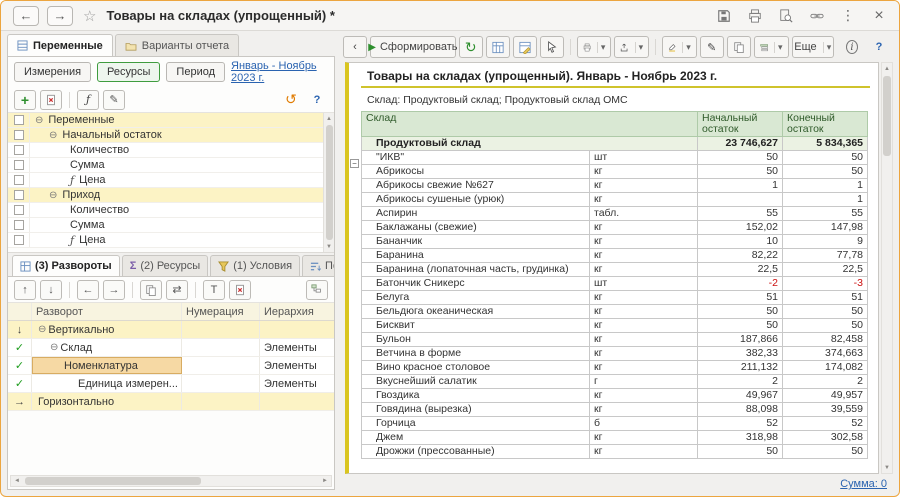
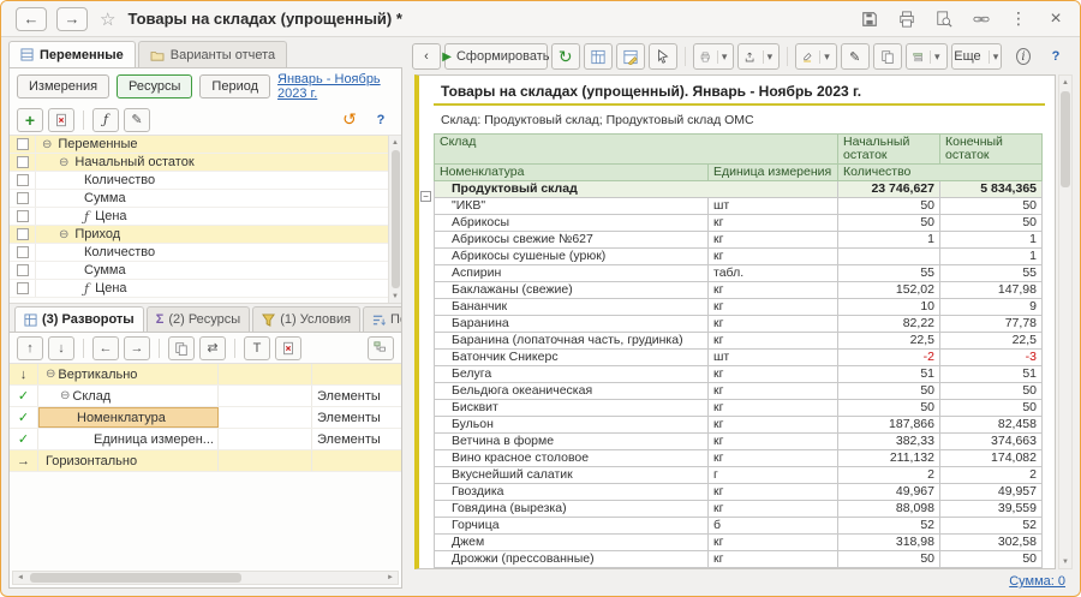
  ←
  →
  ☆
  Товары на складах (упрощенный) *
  ⋮
  ×
  Переменные
  Варианты отчета
  Измерения
  Ресурсы
  Период
  Январь - Ноябрь 2023 г.
  +
  ƒ
  ✎
  ↺
  ?
  ⊖
  Переменные
  ⊖
  Начальный остаток
  Количество
  Сумма
  ƒ
  Цена
  ⊖
  Приход
  Количество
  Сумма
  ƒ
  Цена
  (3) Развороты
  Σ
  (2) Ресурсы
  (1) Условия
  ↑
  ↓
  ←
  →
  ⇄
  T
- Разворот
- Нумерация
- Иерархия
  ↓
  ⊖
  Вертикально
  ✓
  ⊖
  Склад
  Элементы
  ✓
  Номенклатура
  Элементы
  ✓
  Единица измерен...
  Элементы
  →
  Горизонтально
  ‹
  ▶
  Сформировать
  ↻
  ▾
  ▾
  ▾
  ✎
  ▾
  Еще
  ▾
  i
  ?
  −
  Товары на складах (упрощенный). Январь - Ноябрь 2023 г.
  Склад: Продуктовый склад; Продуктовый склад ОМС
  Склад	Начальный остаток	Конечный остаток
+ Номенклатура	Единица измерения	Количество
  Продуктовый склад	23 746,627	5 834,365
  "ИКВ"	шт	50	50
  Абрикосы	кг	50	50
  Абрикосы свежие №627	кг	1	1
  Абрикосы сушеные (урюк)	кг		1
  Аспирин	табл.	55	55
  Баклажаны (свежие)	кг	152,02	147,98
  Бананчик	кг	10	9
  Баранина	кг	82,22	77,78
  Баранина (лопаточная часть, грудинка)	кг	22,5	22,5
  Батончик Сникерс	шт	-2	-3
  Белуга	кг	51	51
  Бельдюга океаническая	кг	50	50
  Бисквит	кг	50	50
  Бульон	кг	187,866	82,458
  Ветчина в форме	кг	382,33	374,663
  Вино красное столовое	кг	211,132	174,082
  Вкуснейший салатик	г	2	2
  Гвоздика	кг	49,967	49,957
  Говядина (вырезка)	кг	88,098	39,559
  Горчица	б	52	52
  Джем	кг	318,98	302,58
  Дрожжи (прессованные)	кг	50	50
  Сумма: 0
